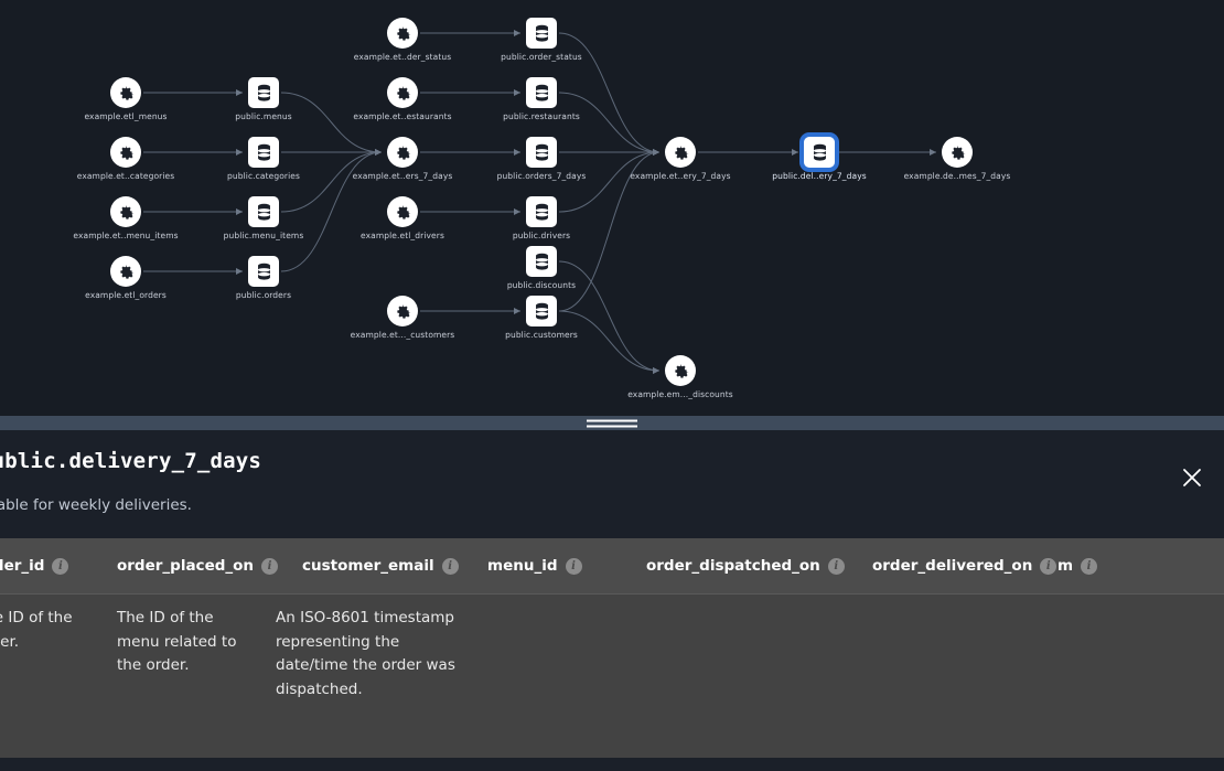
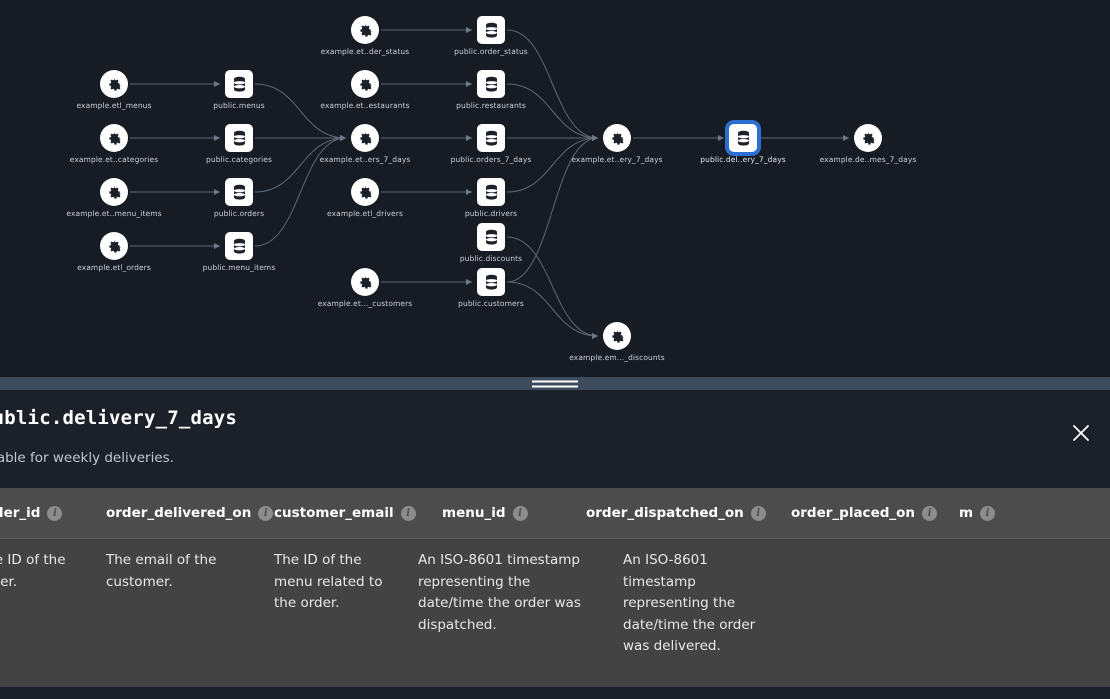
  example.et..der_status
  public.order_status
  example.etl_menus
  public.menus
  example.et..estaurants
  public.restaurants
  example.et..categories
  public.categories
  example.et..ers_7_days
  public.orders_7_days
  example.et..ery_7_days
  public.del..ery_7_days
  example.de..mes_7_days
  example.et..menu_items
- public.menu_items
+ public.orders
  example.etl_drivers
  public.drivers
  public.discounts
  example.etl_orders
- public.orders
+ public.menu_items
  example.et..._customers
  public.customers
  example.em..._discounts
  blic.delivery_7_days
  able for weekly deliveries.
  i
- order_placed_on
+ order_delivered_on
  i
  customer_email
  i
  menu_id
  i
  order_dispatched_on
  i
- order_delivered_on
+ order_placed_on
  i
  m
  i
+ The email of the customer.
  The ID of the menu related to the order.
  An ISO-8601 timestamp representing the date/time the order was dispatched.
+ An ISO-8601 timestamp representing the date/time the order was delivered.
